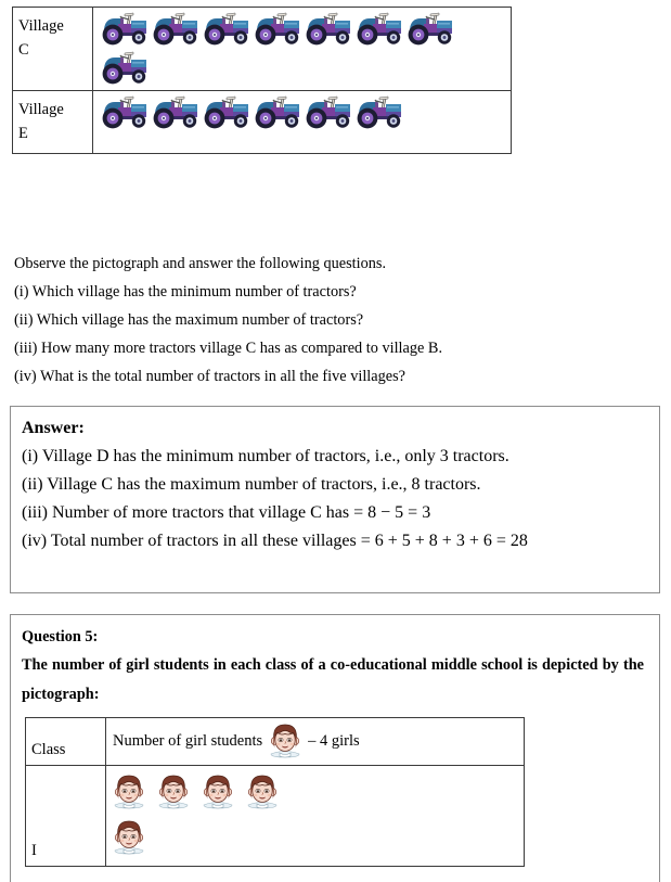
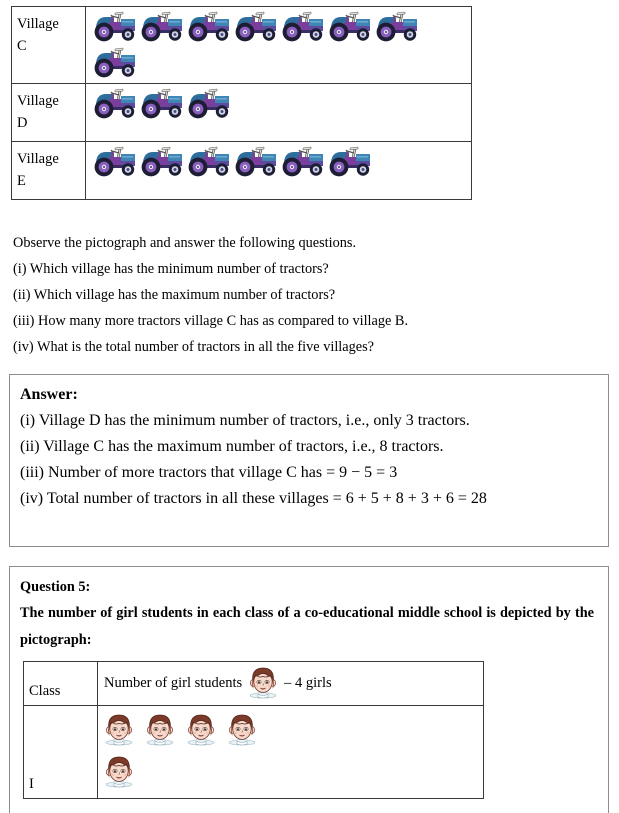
  Village C
+ Village D
  Village E
  Observe the pictograph and answer the following questions.
  (i) Which village has the minimum number of tractors?
  (ii) Which village has the maximum number of tractors?
  (iii) How many more tractors village C has as compared to village B.
  (iv) What is the total number of tractors in all the five villages?
  Answer:
  (i) Village D has the minimum number of tractors, i.e., only 3 tractors.
  (ii) Village C has the maximum number of tractors, i.e., 8 tractors.
- (iii) Number of more tractors that village C has = 8 − 5 = 3
+ (iii) Number of more tractors that village C has = 9 − 5 = 3
  (iv) Total number of tractors in all these villages = 6 + 5 + 8 + 3 + 6 = 28
  Question 5:
  The number of girl students in each class of a co-educational middle school is depicted by the pictograph:
  Class	Number of girl students – 4 girls
  I
